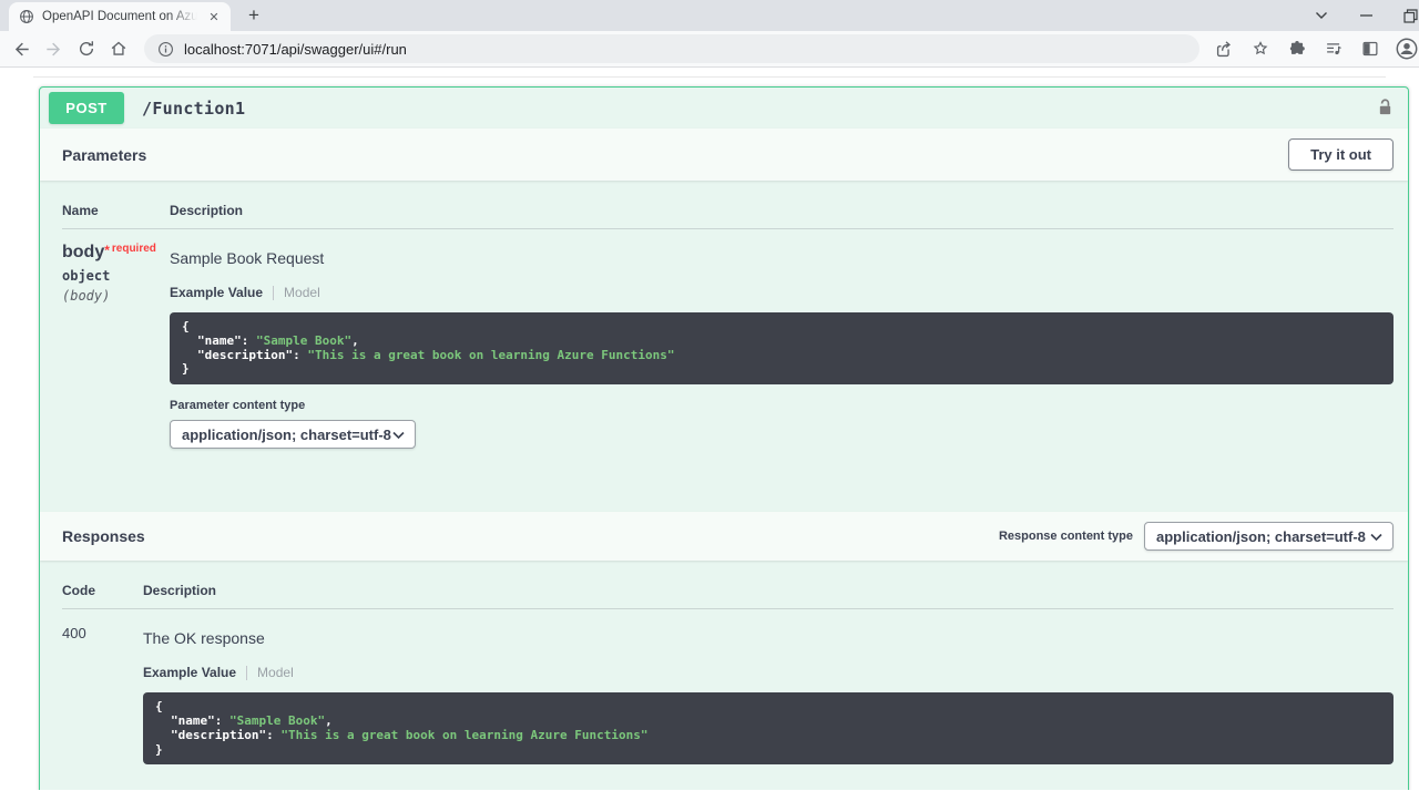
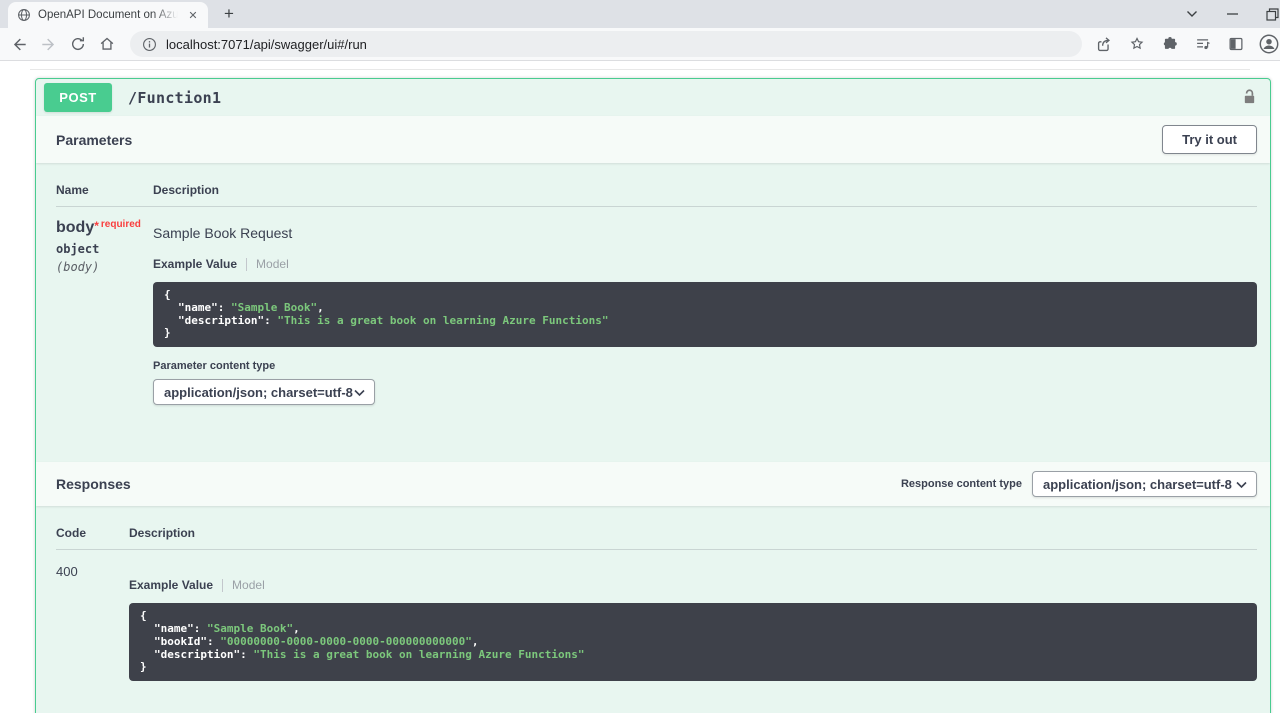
  OpenAPI Document on Azu
  ✕
  +
  localhost:7071/api/swagger/ui#/run
  POST
  /Function1
  Parameters
  Try it out
  Name
  Description
  body* required
  object
  (body)
  Sample Book Request
  Example Value
  Model
  {
  "name": "Sample Book",
  "description": "This is a great book on learning Azure Functions"
  }
  Parameter content type
  application/json; charset=utf-8
  Responses
  Response content type
  application/json; charset=utf-8
  Code
  Description
  400
- The OK response
  Example Value
  Model
  {
  "name": "Sample Book",
+ "bookId": "00000000-0000-0000-0000-000000000000",
  "description": "This is a great book on learning Azure Functions"
  }
